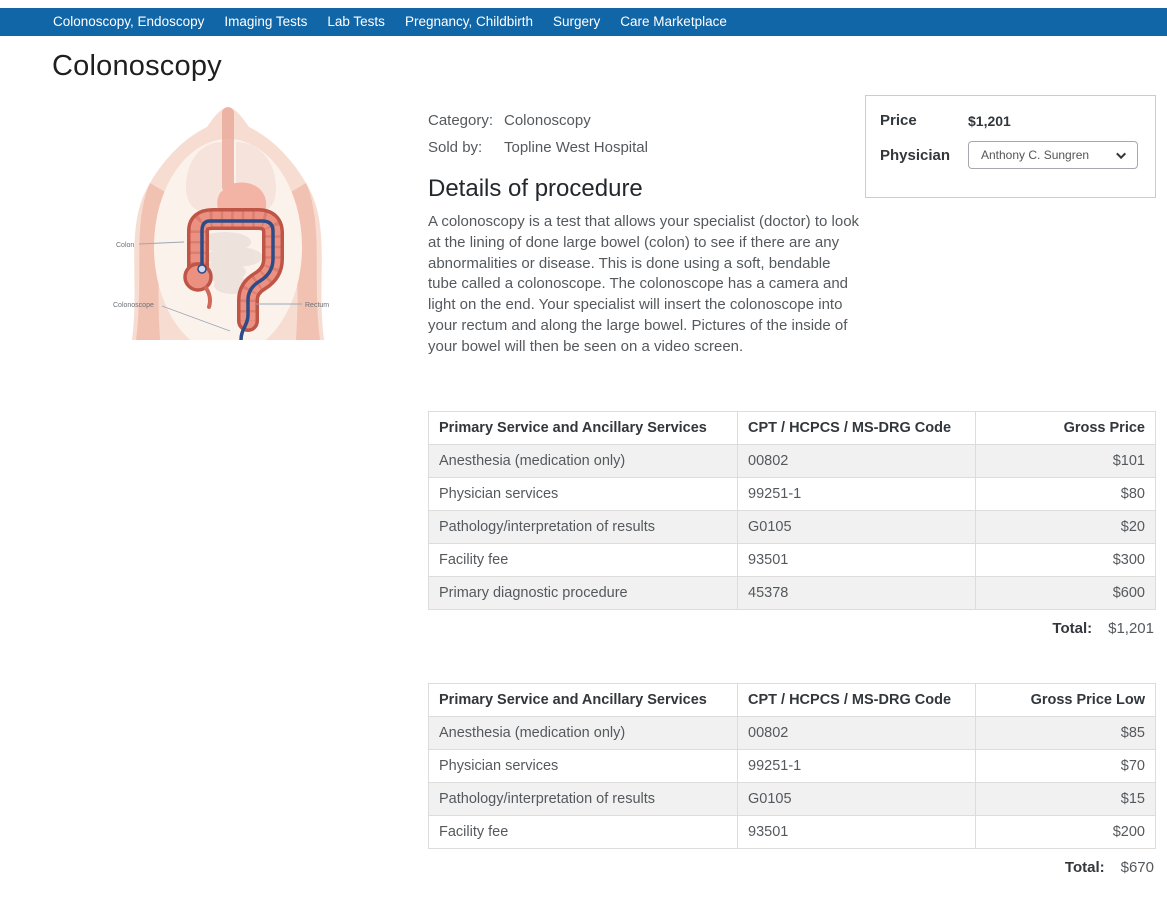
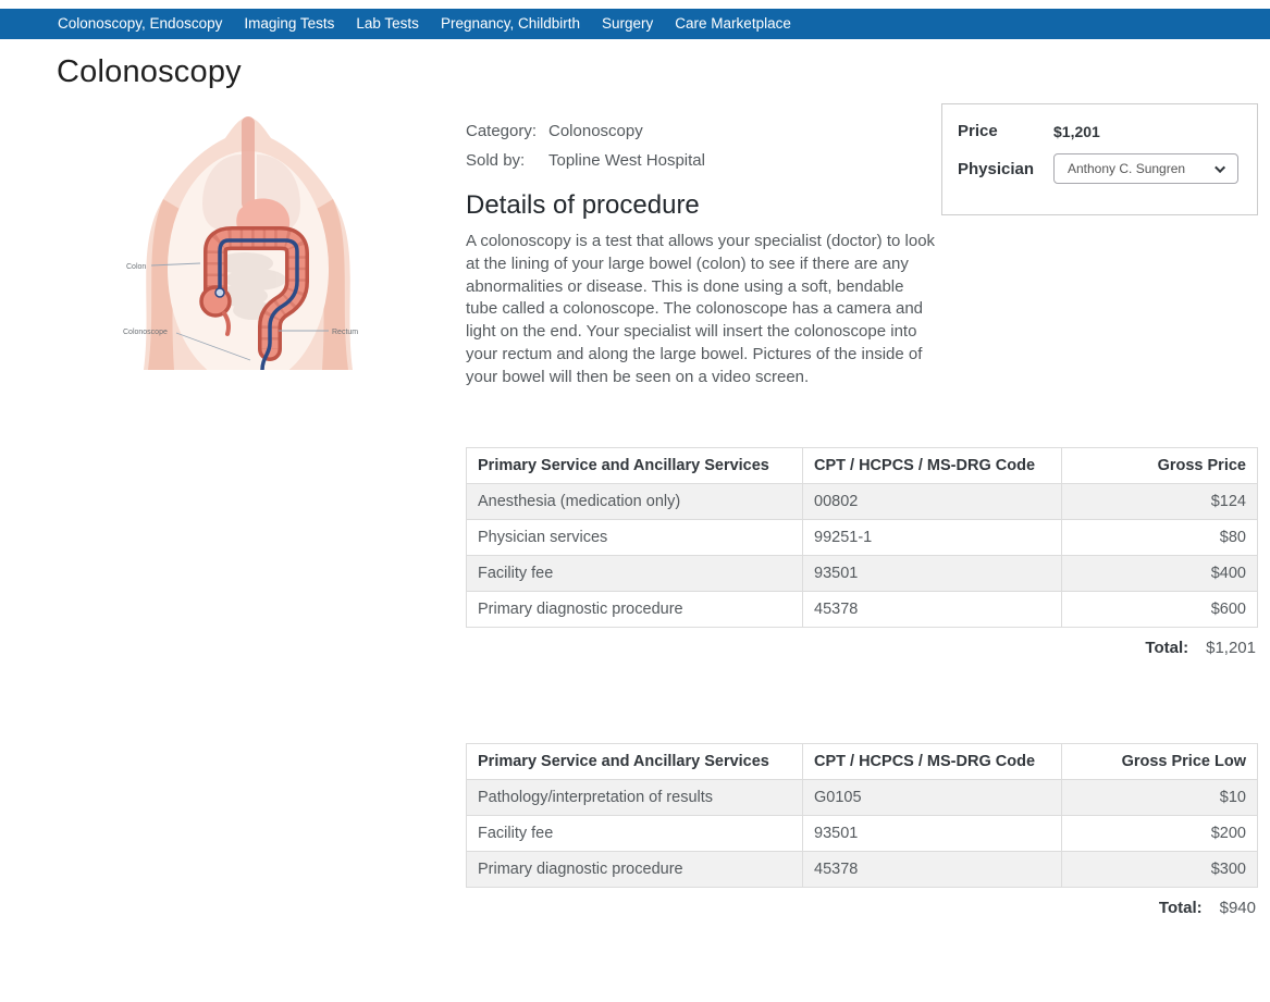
  Colonoscopy, Endoscopy
  Imaging Tests
  Lab Tests
  Pregnancy, Childbirth
  Surgery
  Care Marketplace
  Colonoscopy
  Category:
  Colonoscopy
  Sold by:
  Topline West Hospital
  Details of procedure
- A colonoscopy is a test that allows your specialist (doctor) to look at the lining of done large bowel (colon) to see if there are any abnormalities or disease. This is done using a soft, bendable tube called a colonoscope. The colonoscope has a camera and light on the end. Your specialist will insert the colonoscope into your rectum and along the large bowel. Pictures of the inside of your bowel will then be seen on a video screen.
+ A colonoscopy is a test that allows your specialist (doctor) to look at the lining of your large bowel (colon) to see if there are any abnormalities or disease. This is done using a soft, bendable tube called a colonoscope. The colonoscope has a camera and light on the end. Your specialist will insert the colonoscope into your rectum and along the large bowel. Pictures of the inside of your bowel will then be seen on a video screen.
  Price
  $1,201
  Physician
  Anthony C. Sungren
  Primary Service and Ancillary Services	CPT / HCPCS / MS-DRG Code	Gross Price
- Anesthesia (medication only)	00802	$101
+ Anesthesia (medication only)	00802	$124
  Physician services	99251-1	$80
- Pathology/interpretation of results	G0105	$20
- Facility fee	93501	$300
+ Facility fee	93501	$400
  Primary diagnostic procedure	45378	$600
  Total:
  $1,201
  Primary Service and Ancillary Services	CPT / HCPCS / MS-DRG Code	Gross Price Low
- Anesthesia (medication only)	00802	$85
- Physician services	99251-1	$70
- Pathology/interpretation of results	G0105	$15
+ Pathology/interpretation of results	G0105	$10
  Facility fee	93501	$200
+ Primary diagnostic procedure	45378	$300
  Total:
- $670
+ $940
